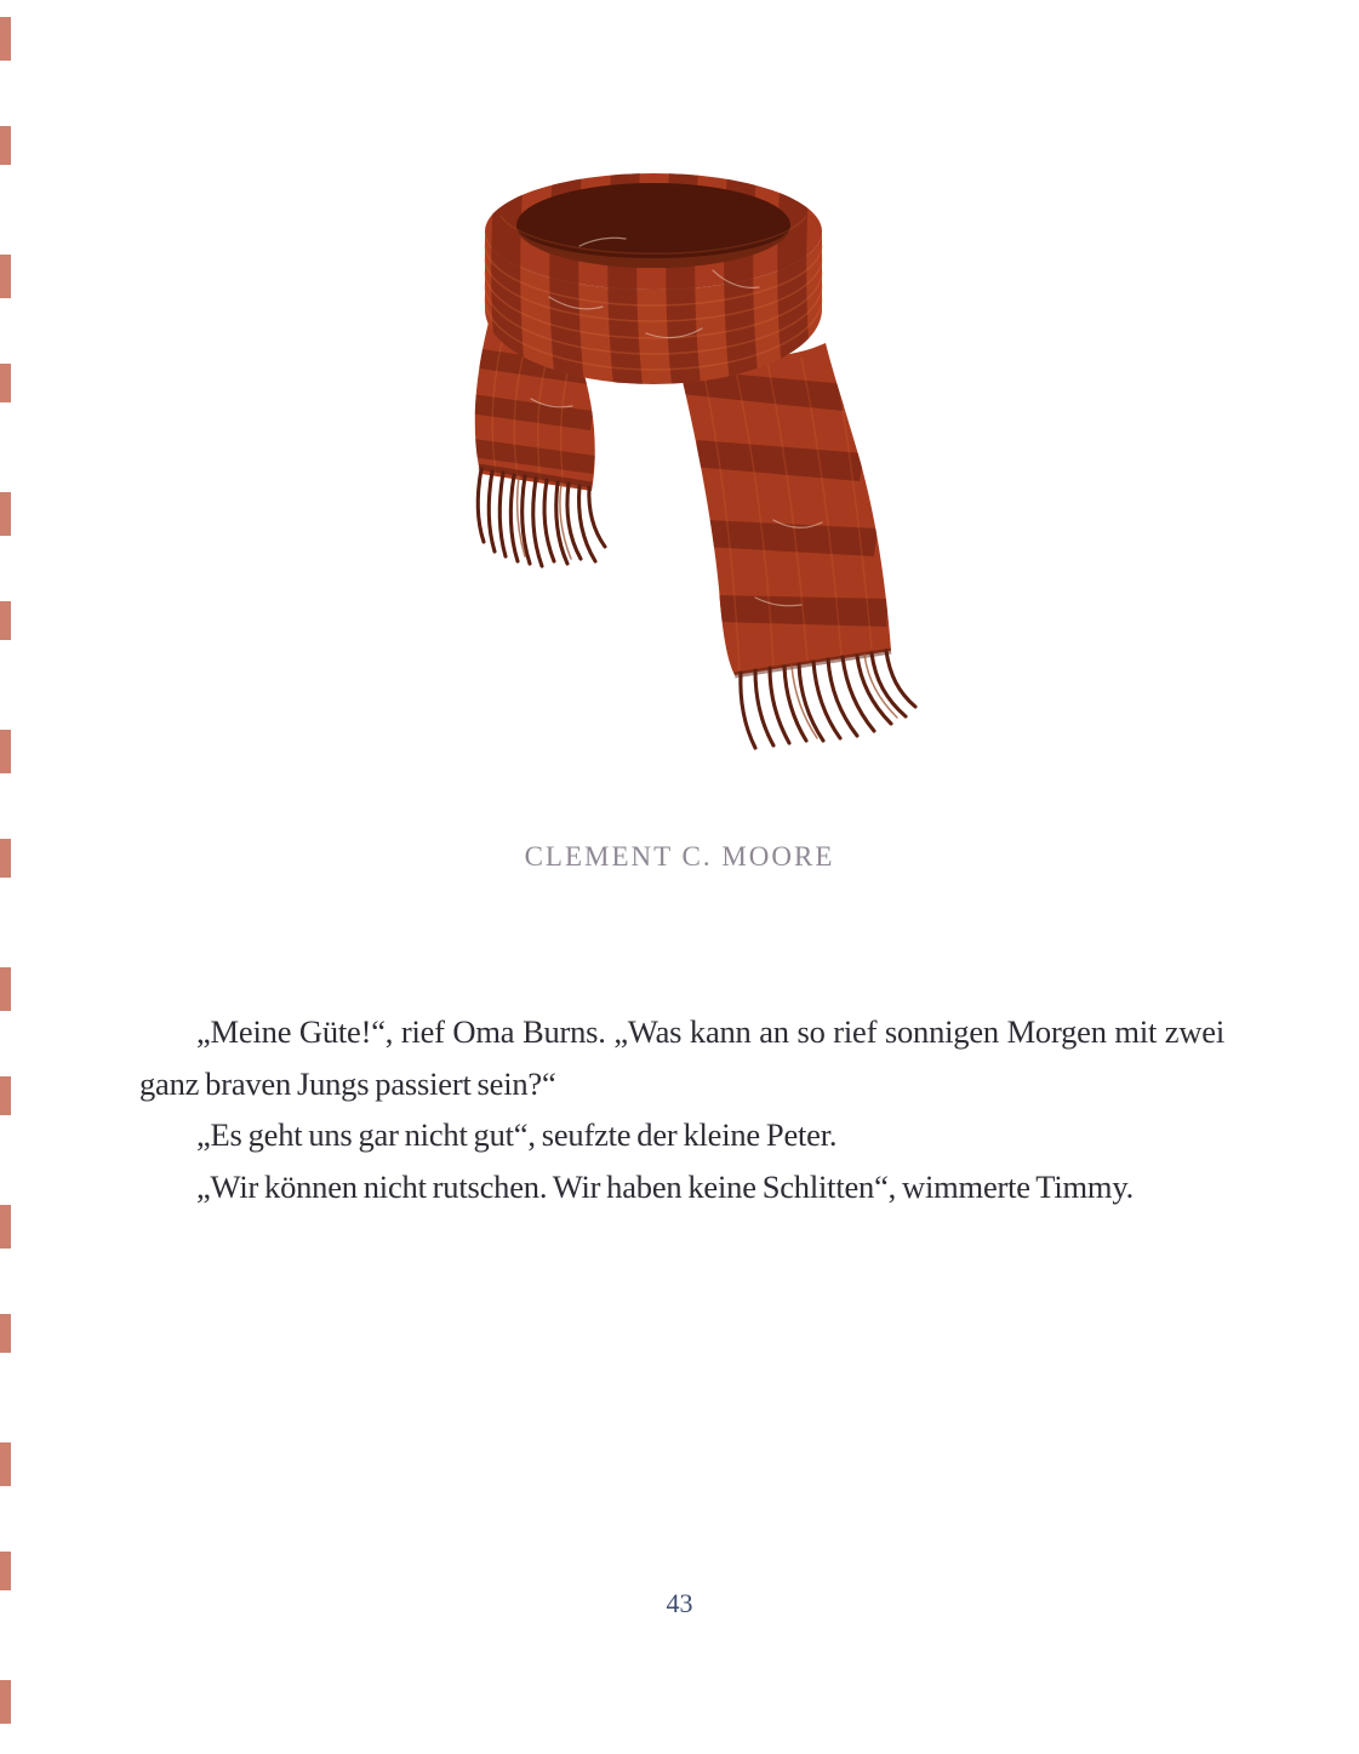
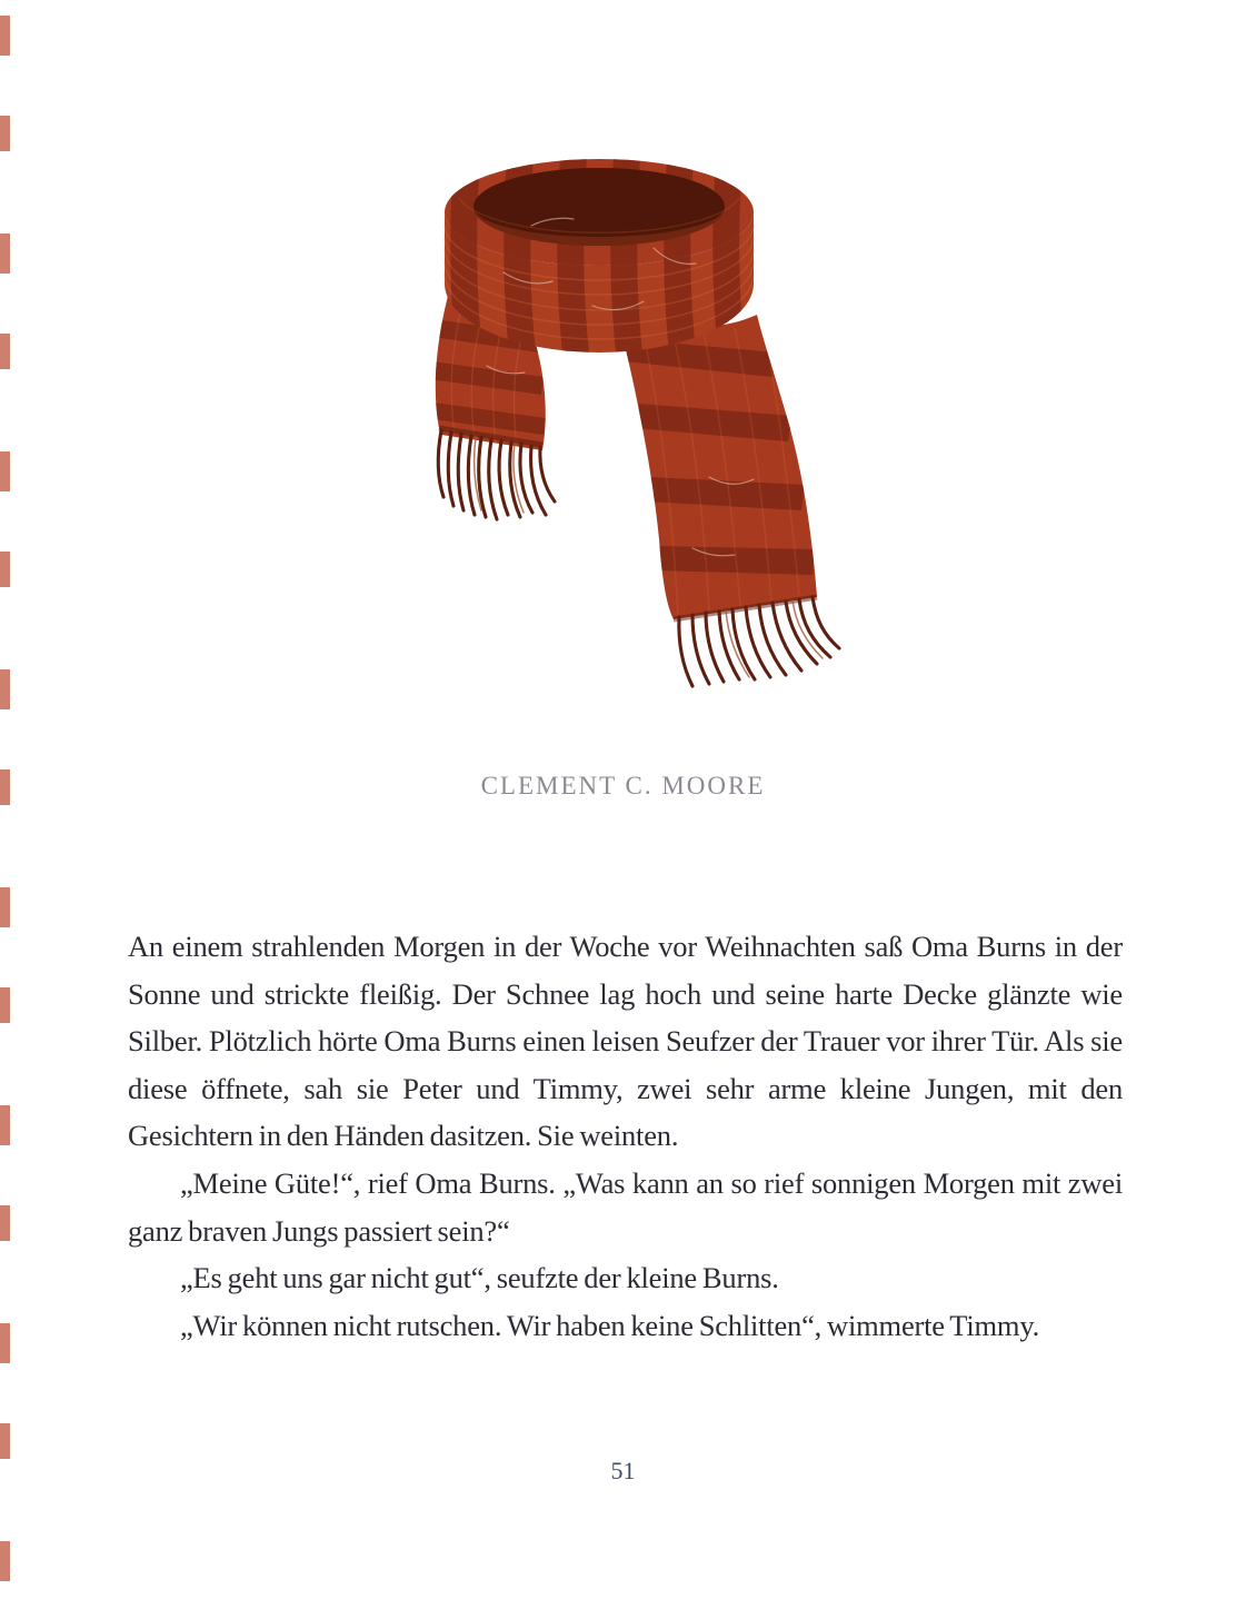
  CLEMENT C. MOORE
+ An einem strahlenden Morgen in der Woche vor Weihnachten saß Oma Burns in der Sonne und strickte fleißig. Der Schnee lag hoch und seine harte Decke glänzte wie Silber. Plötzlich hörte Oma Burns einen leisen Seufzer der Trauer vor ihrer Tür. Als sie diese öffnete, sah sie Peter und Timmy, zwei sehr arme kleine Jungen, mit den Gesichtern in den Händen dasitzen. Sie weinten.
  „Meine Güte!“, rief Oma Burns. „Was kann an so rief sonnigen Morgen mit zwei ganz braven Jungs passiert sein?“
- „Es geht uns gar nicht gut“, seufzte der kleine Peter.
+ „Es geht uns gar nicht gut“, seufzte der kleine Burns.
  „Wir können nicht rutschen. Wir haben keine Schlitten“, wimmerte Timmy.
- 43
+ 51
